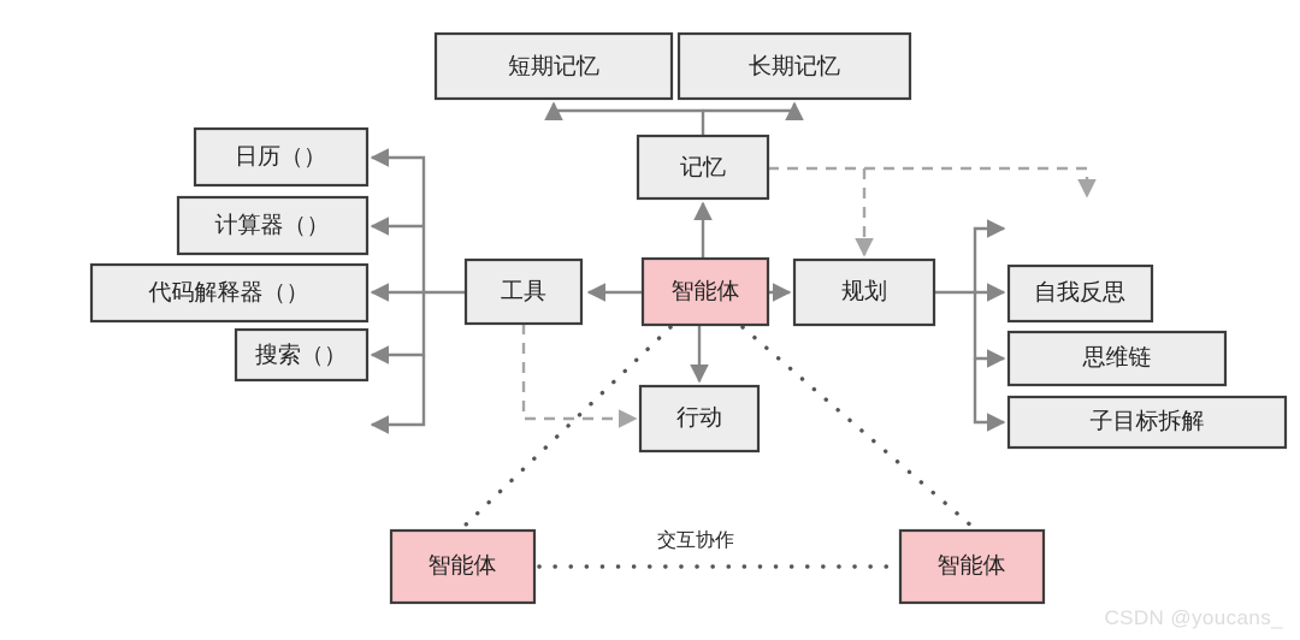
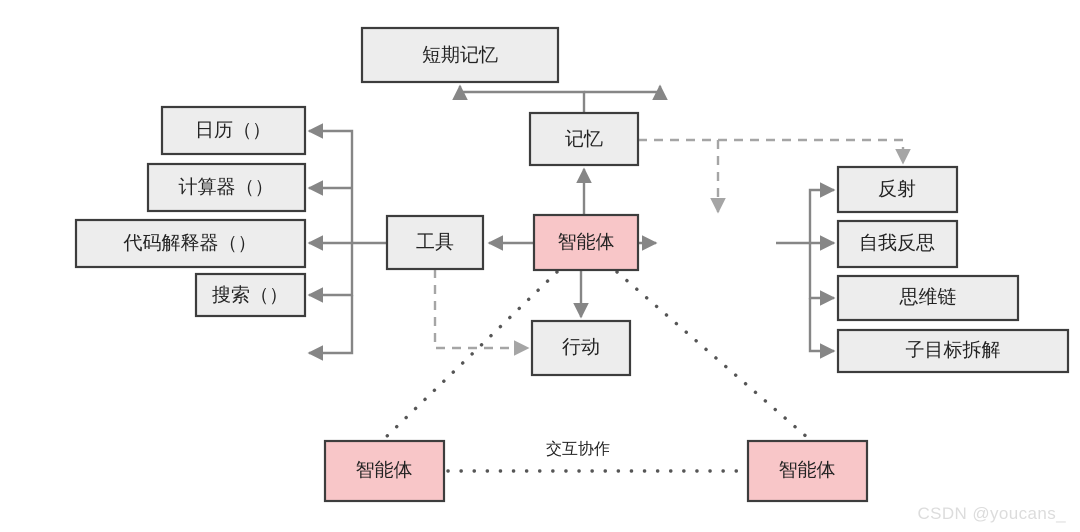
  交互协作
  短期记忆
- 长期记忆
  记忆
  智能体
  工具
- 规划
  行动
  日历（）
  计算器（）
  代码解释器（）
  搜索（）
+ 反射
  自我反思
  思维链
  子目标拆解
  智能体
  智能体
  CSDN @youcans_
